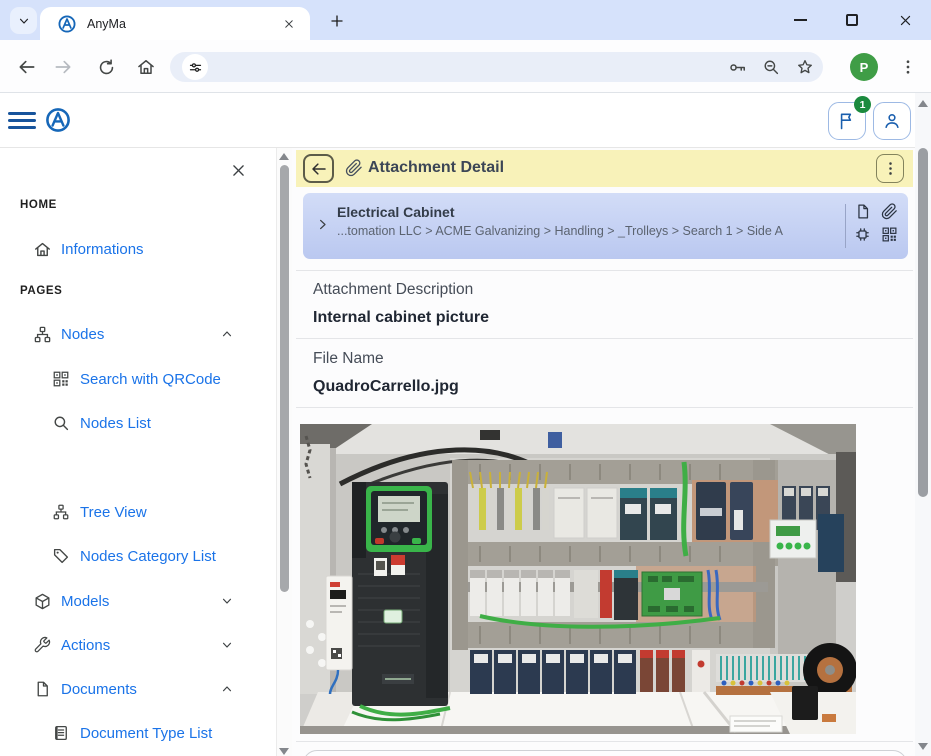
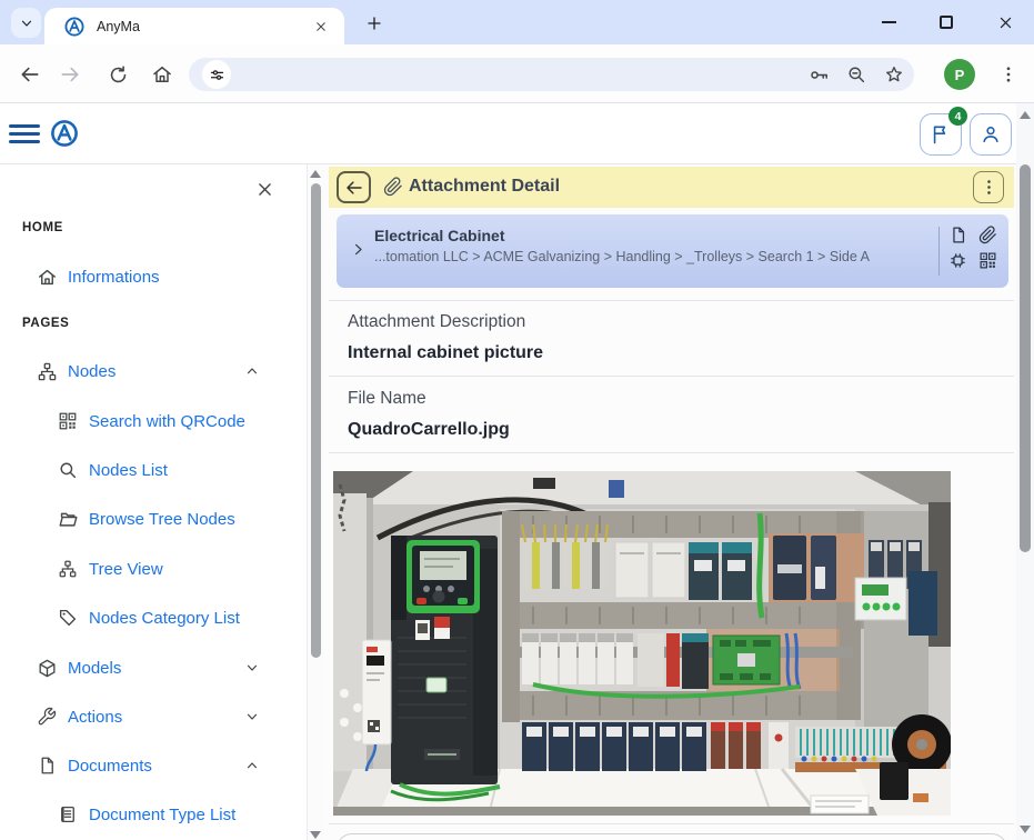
  AnyMa
  P
- 1
+ 4
  HOME
  Informations
  PAGES
  Nodes
  Search with QRCode
  Nodes List
+ Browse Tree Nodes
  Tree View
  Nodes Category List
  Models
  Actions
  Documents
  Document Type List
  Attachment Detail
  Electrical Cabinet
  ...tomation LLC > ACME Galvanizing > Handling > _Trolleys > Search 1 > Side A
  Attachment Description
  Internal cabinet picture
  File Name
  QuadroCarrello.jpg
